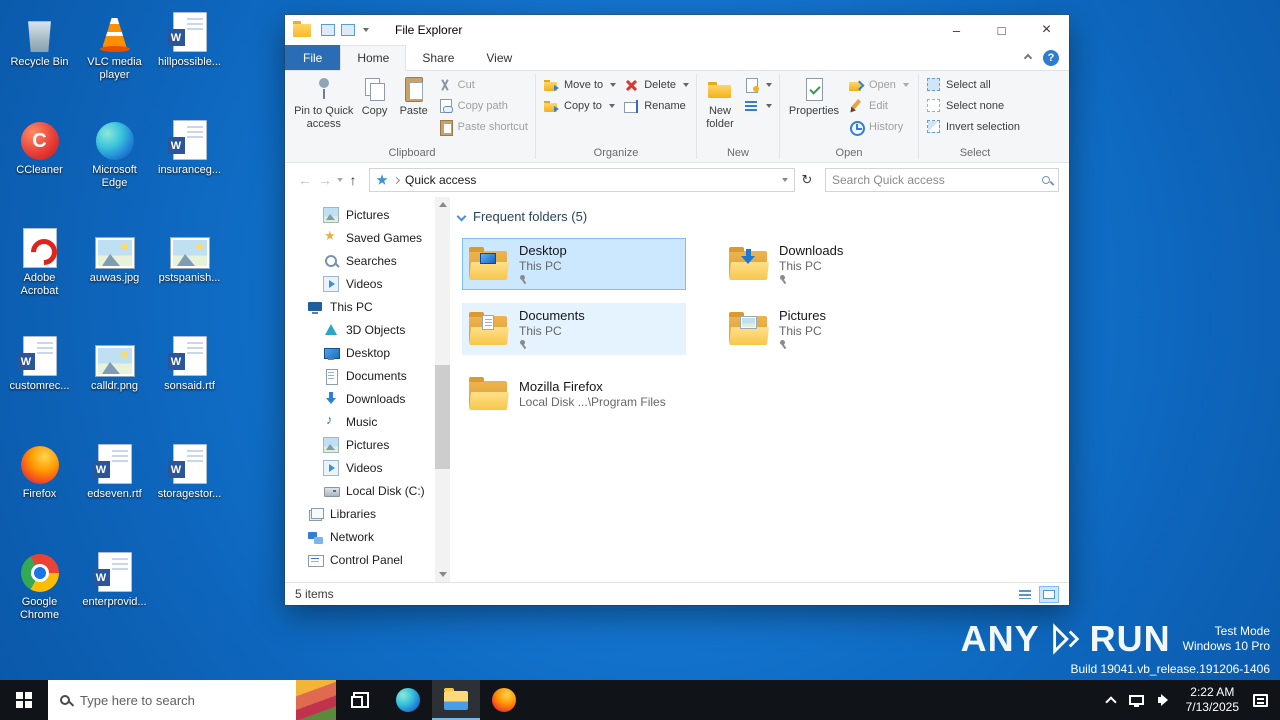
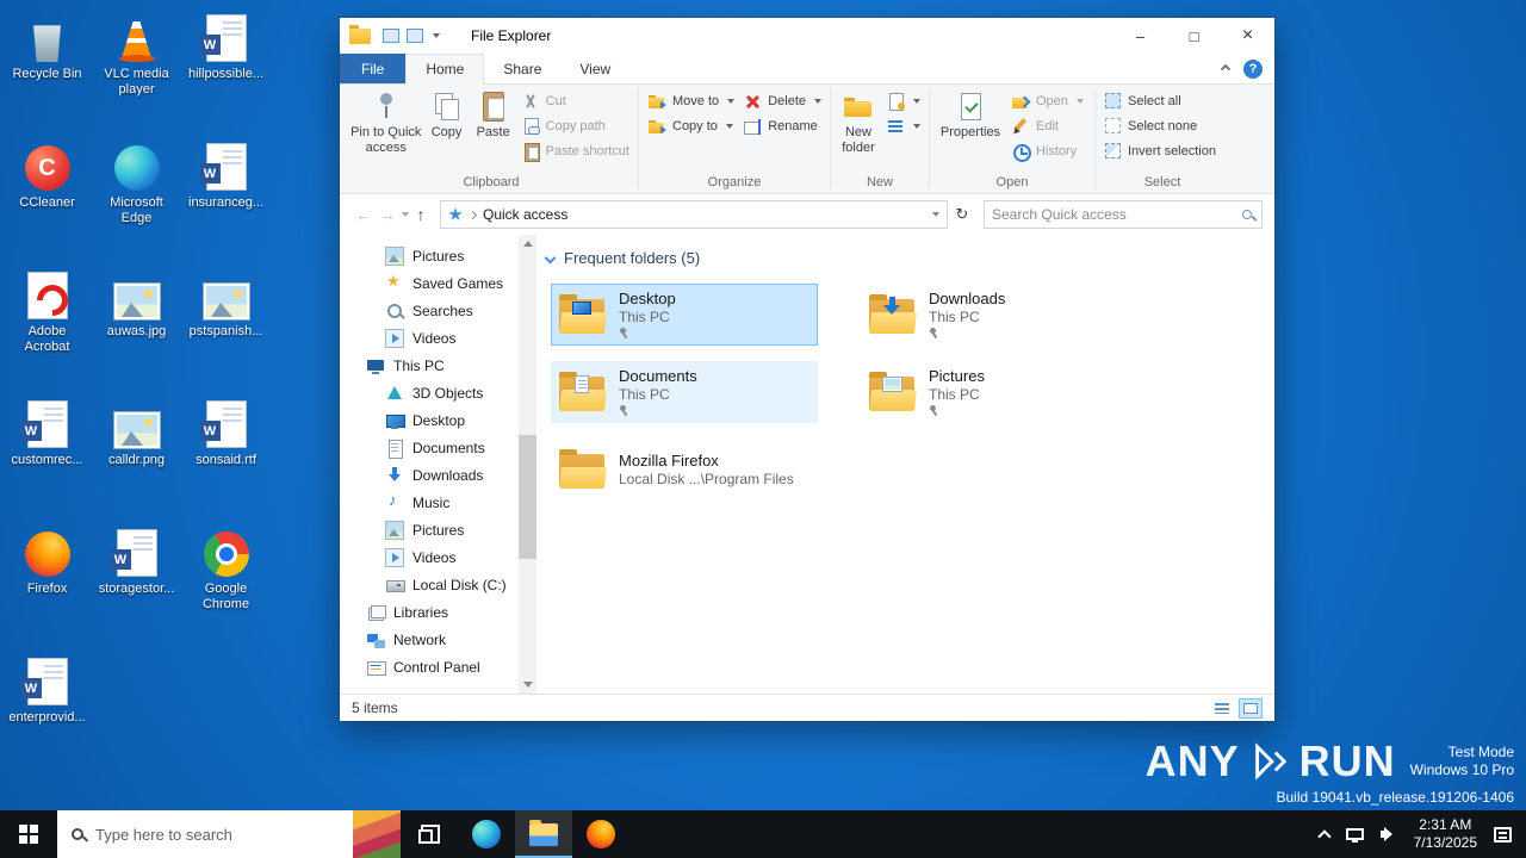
  Recycle Bin
  VLC media player
  hillpossible...
  CCleaner
  Microsoft Edge
  insuranceg...
  Adobe Acrobat
  auwas.jpg
  pstspanish...
  customrec...
  calldr.png
  sonsaid.rtf
  Firefox
- edseven.rtf
  storagestor...
  Google Chrome
  enterprovid...
  File Explorer
  –
  □
  ×
  File
  Home
  Share
  View
  ?
  Pin to Quick access
  Copy
  Paste
  Cut
  Copy path
  Paste shortcut
  Clipboard
  Move to
  Copy to
  Delete
  Rename
  Organize
  New folder
  New
  Properties
  Open
  Edit
  History
  Open
  Select all
  Select none
  Invert selection
  Select
  ←
  →
  ↑
  Quick access
  ↻
  Search Quick access
  Pictures
  Saved Games
  Searches
  Videos
  This PC
  3D Objects
  Desktop
  Documents
  Downloads
  Music
  Pictures
  Videos
  Local Disk (C:)
  Libraries
  Network
  Control Panel
  Frequent folders (5)
  Desktop
  This PC
  Downloads
  This PC
  Documents
  This PC
  Pictures
  This PC
  Mozilla Firefox
  Local Disk ...\Program Files
  5 items
  ANY
  RUN
  Test Mode
  Windows 10 Pro
  Build 19041.vb_release.191206-1406
  Type here to search
- 2:22 AM
+ 2:31 AM
  7/13/2025
